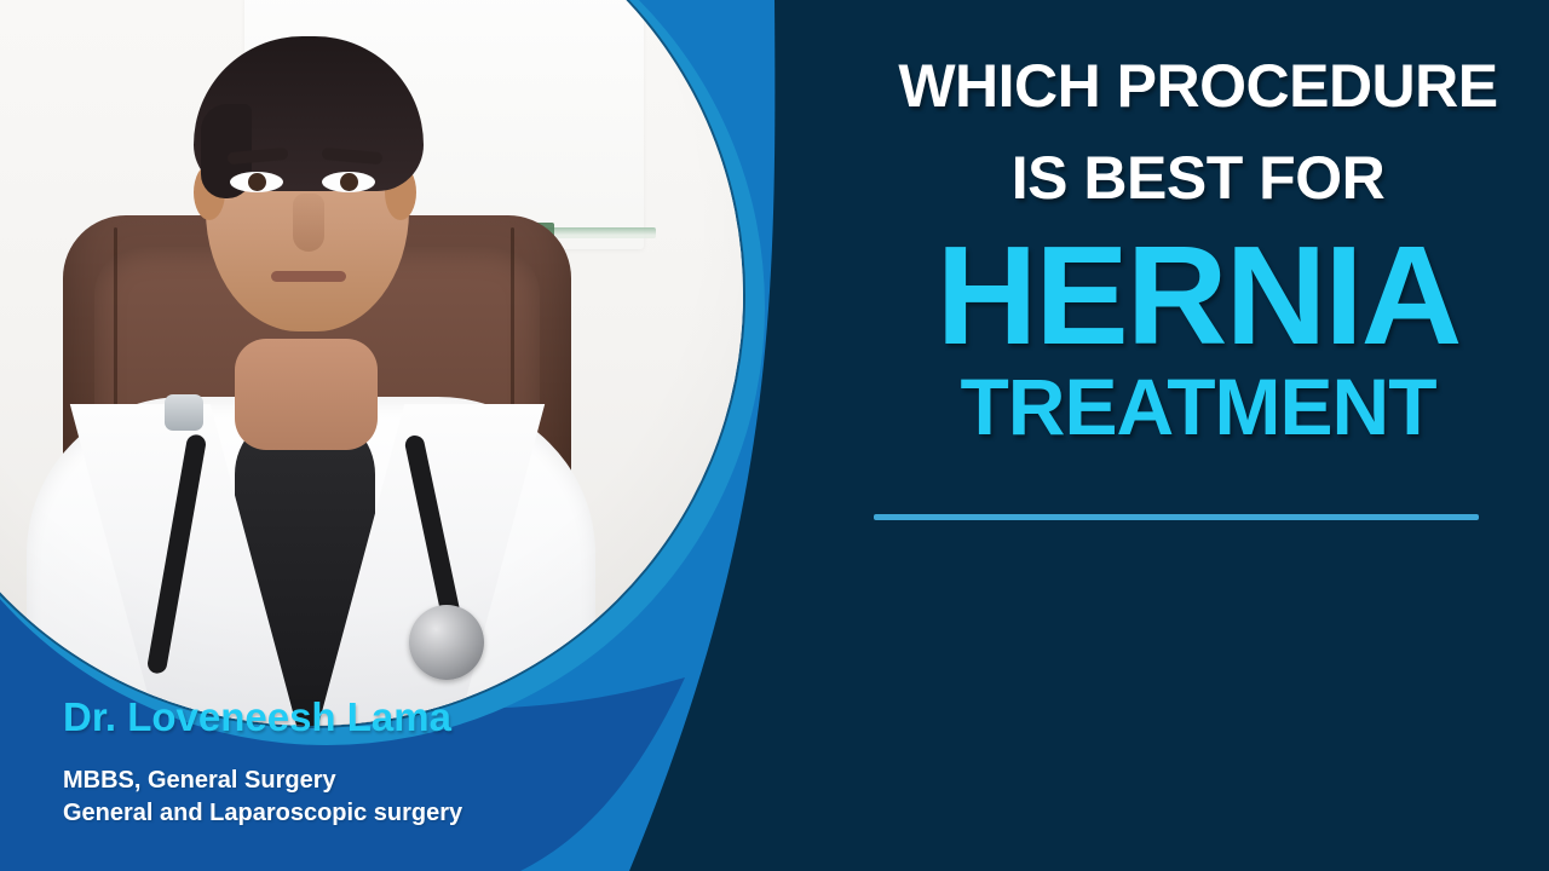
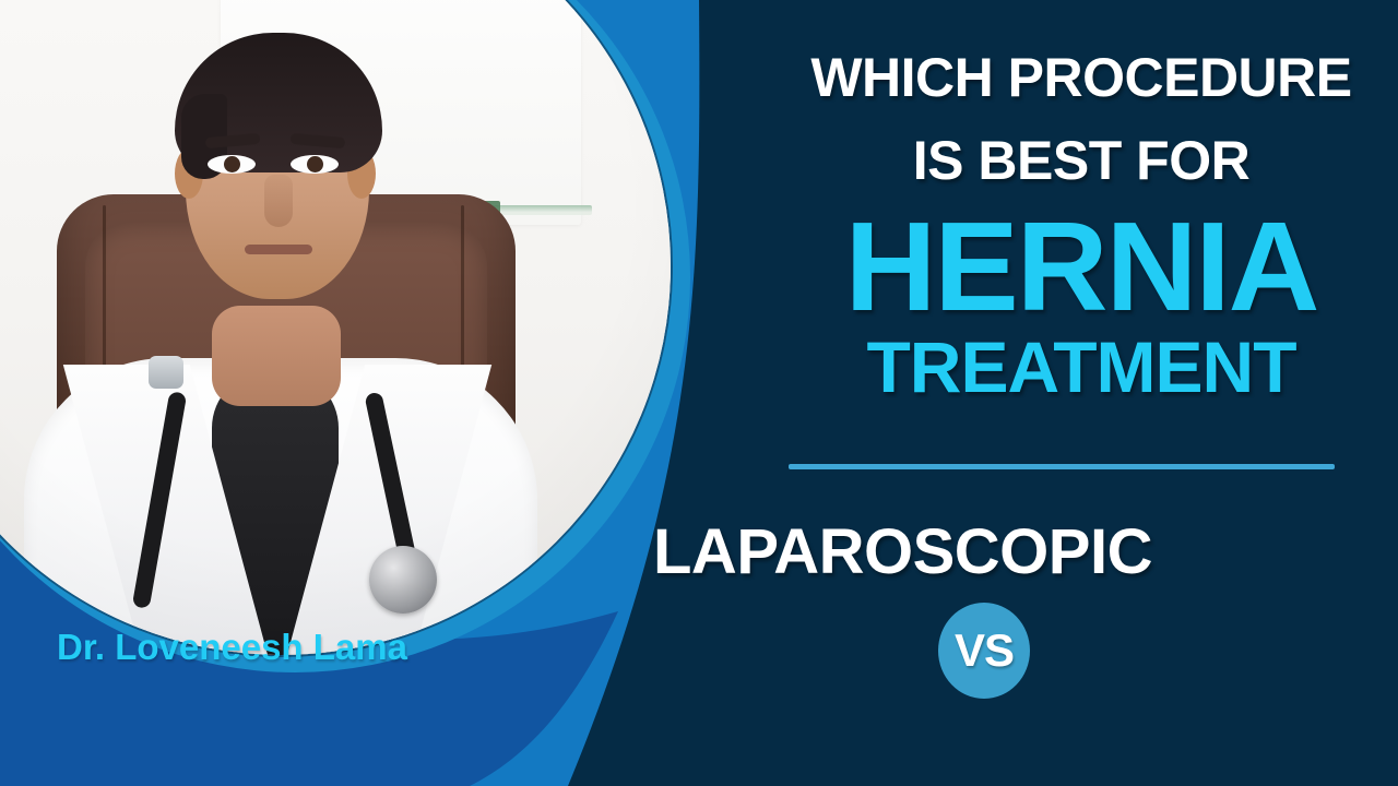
  Dr. Loveneesh Lama
- MBBS, General Surgery
- General and Laparoscopic surgery
  WHICH PROCEDURE
  IS BEST FOR
  HERNIA
  TREATMENT
+ LAPAROSCOPIC
+ VS
